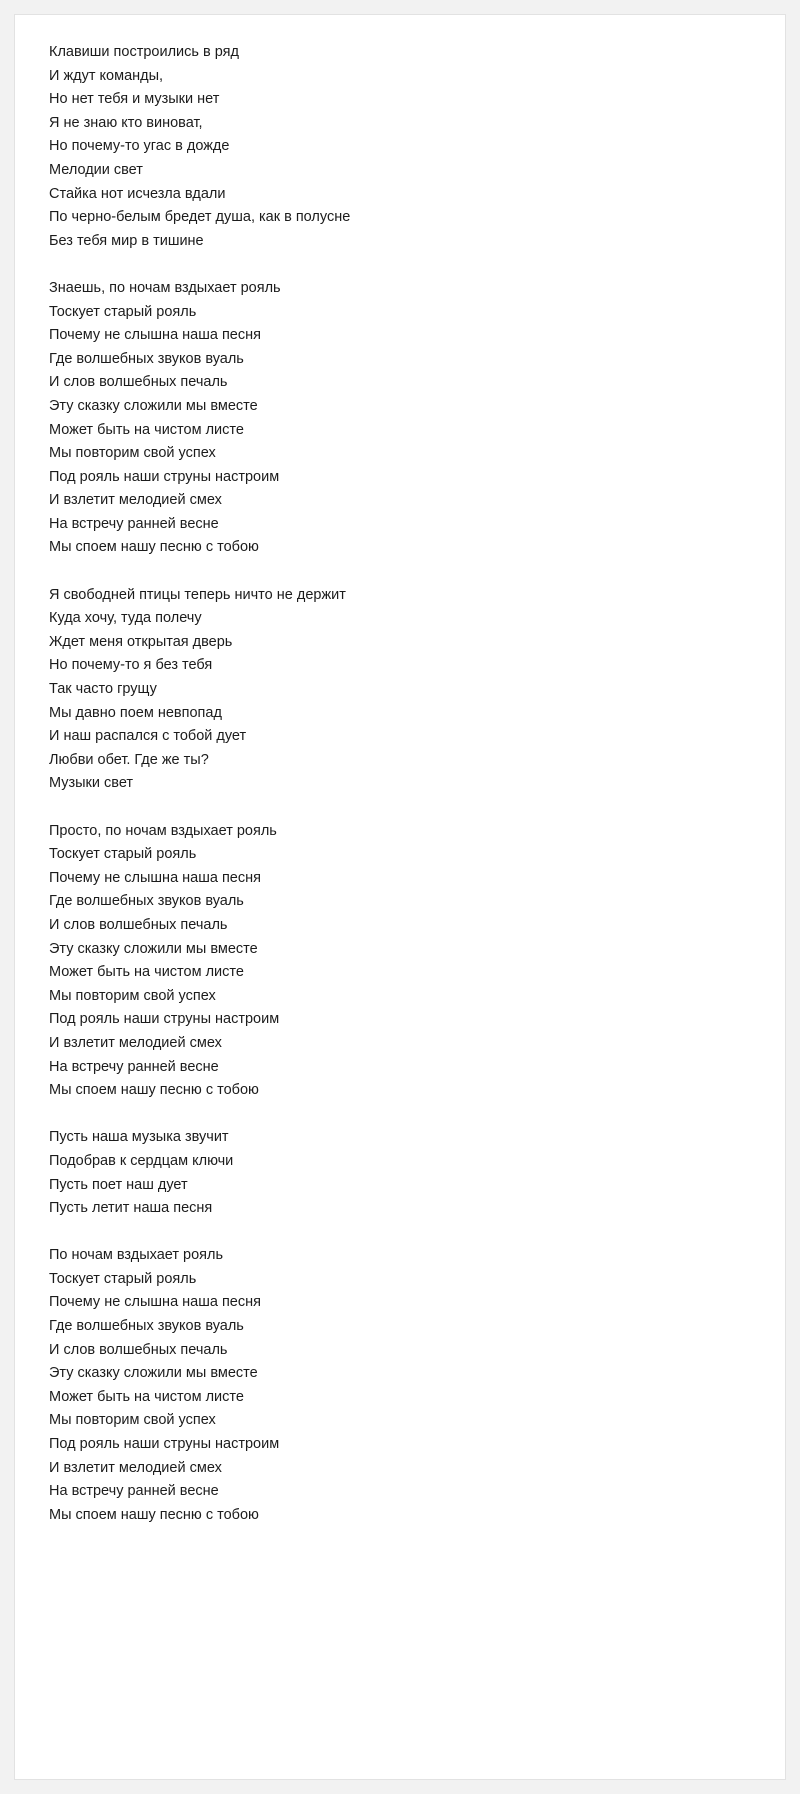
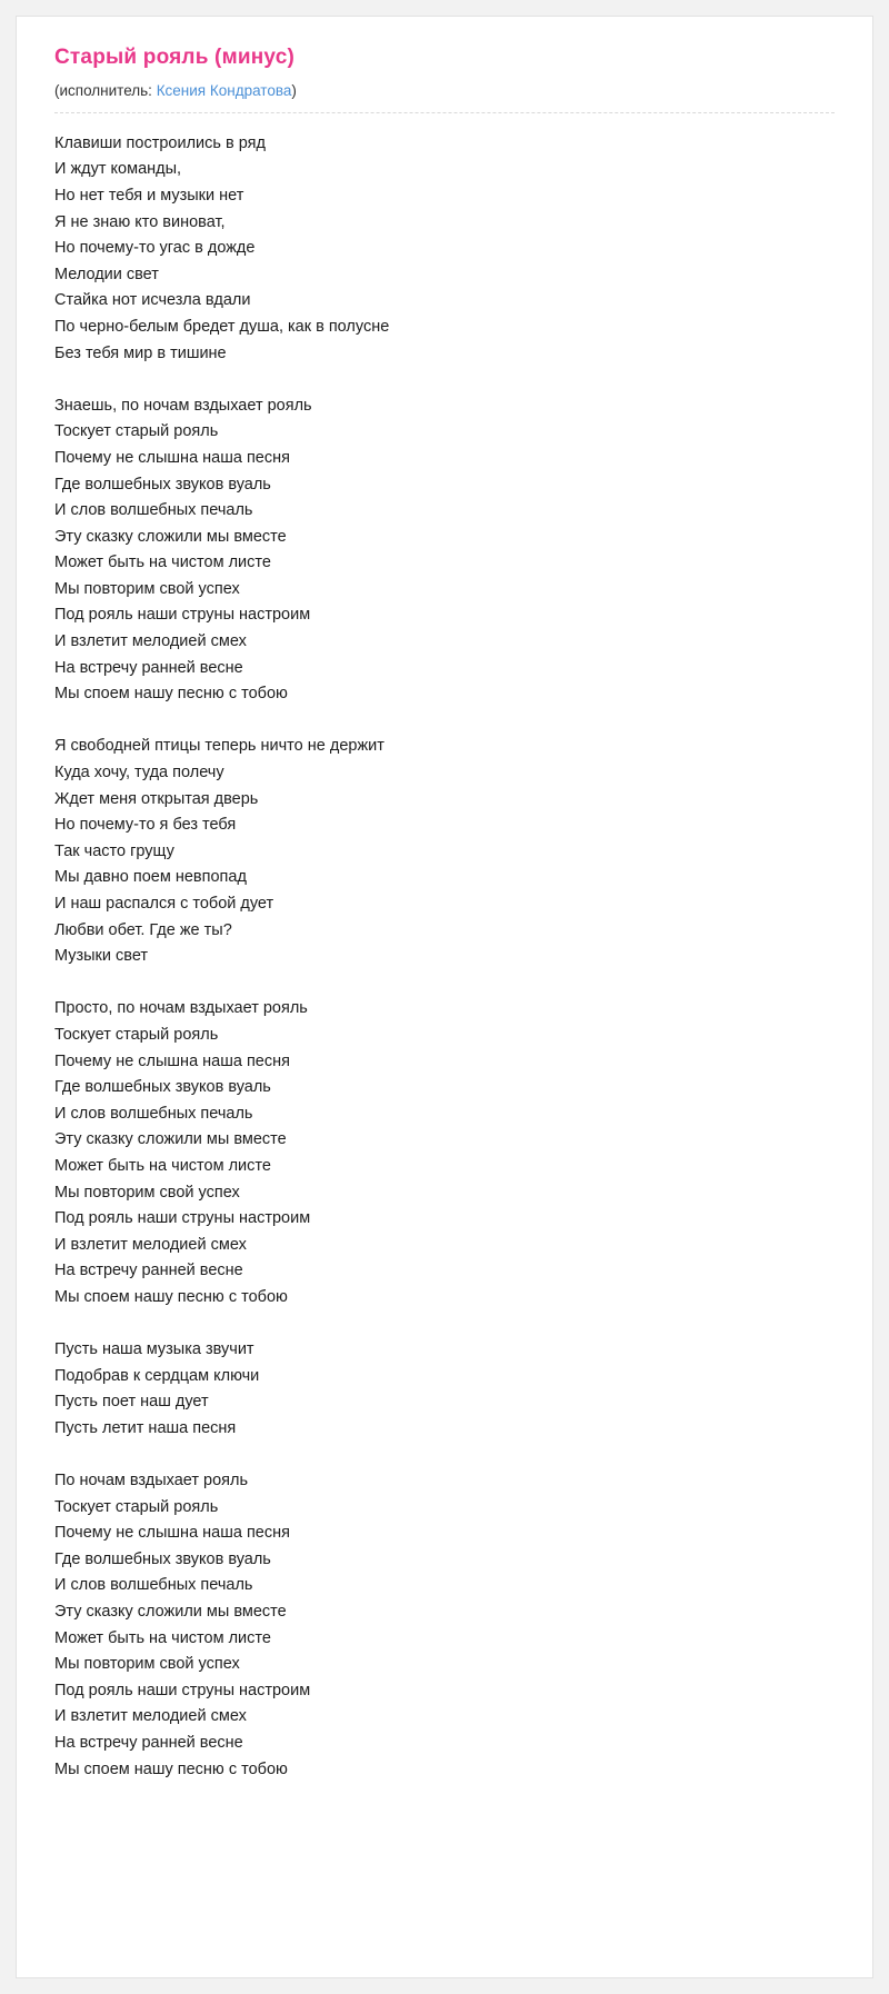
+ Старый рояль (минус)
+ (исполнитель: Ксения Кондратова)
  Клавиши построились в ряд
  И ждут команды,
  Но нет тебя и музыки нет
  Я не знаю кто виноват,
  Но почему-то угас в дожде
  Мелодии свет
  Стайка нот исчезла вдали
  По черно-белым бредет душа, как в полусне
  Без тебя мир в тишине
  Знаешь, по ночам вздыхает рояль
  Тоскует старый рояль
  Почему не слышна наша песня
  Где волшебных звуков вуаль
  И слов волшебных печаль
  Эту сказку сложили мы вместе
  Может быть на чистом листе
  Мы повторим свой успех
  Под рояль наши струны настроим
  И взлетит мелодией смех
  На встречу ранней весне
  Мы споем нашу песню с тобою
  Я свободней птицы теперь ничто не держит
  Куда хочу, туда полечу
  Ждет меня открытая дверь
  Но почему-то я без тебя
  Так часто грущу
  Мы давно поем невпопад
  И наш распался с тобой дует
  Любви обет. Где же ты?
  Музыки свет
  Просто, по ночам вздыхает рояль
  Тоскует старый рояль
  Почему не слышна наша песня
  Где волшебных звуков вуаль
  И слов волшебных печаль
  Эту сказку сложили мы вместе
  Может быть на чистом листе
  Мы повторим свой успех
  Под рояль наши струны настроим
  И взлетит мелодией смех
  На встречу ранней весне
  Мы споем нашу песню с тобою
  Пусть наша музыка звучит
  Подобрав к сердцам ключи
  Пусть поет наш дует
  Пусть летит наша песня
  По ночам вздыхает рояль
  Тоскует старый рояль
  Почему не слышна наша песня
  Где волшебных звуков вуаль
  И слов волшебных печаль
  Эту сказку сложили мы вместе
  Может быть на чистом листе
  Мы повторим свой успех
  Под рояль наши струны настроим
  И взлетит мелодией смех
  На встречу ранней весне
  Мы споем нашу песню с тобою
